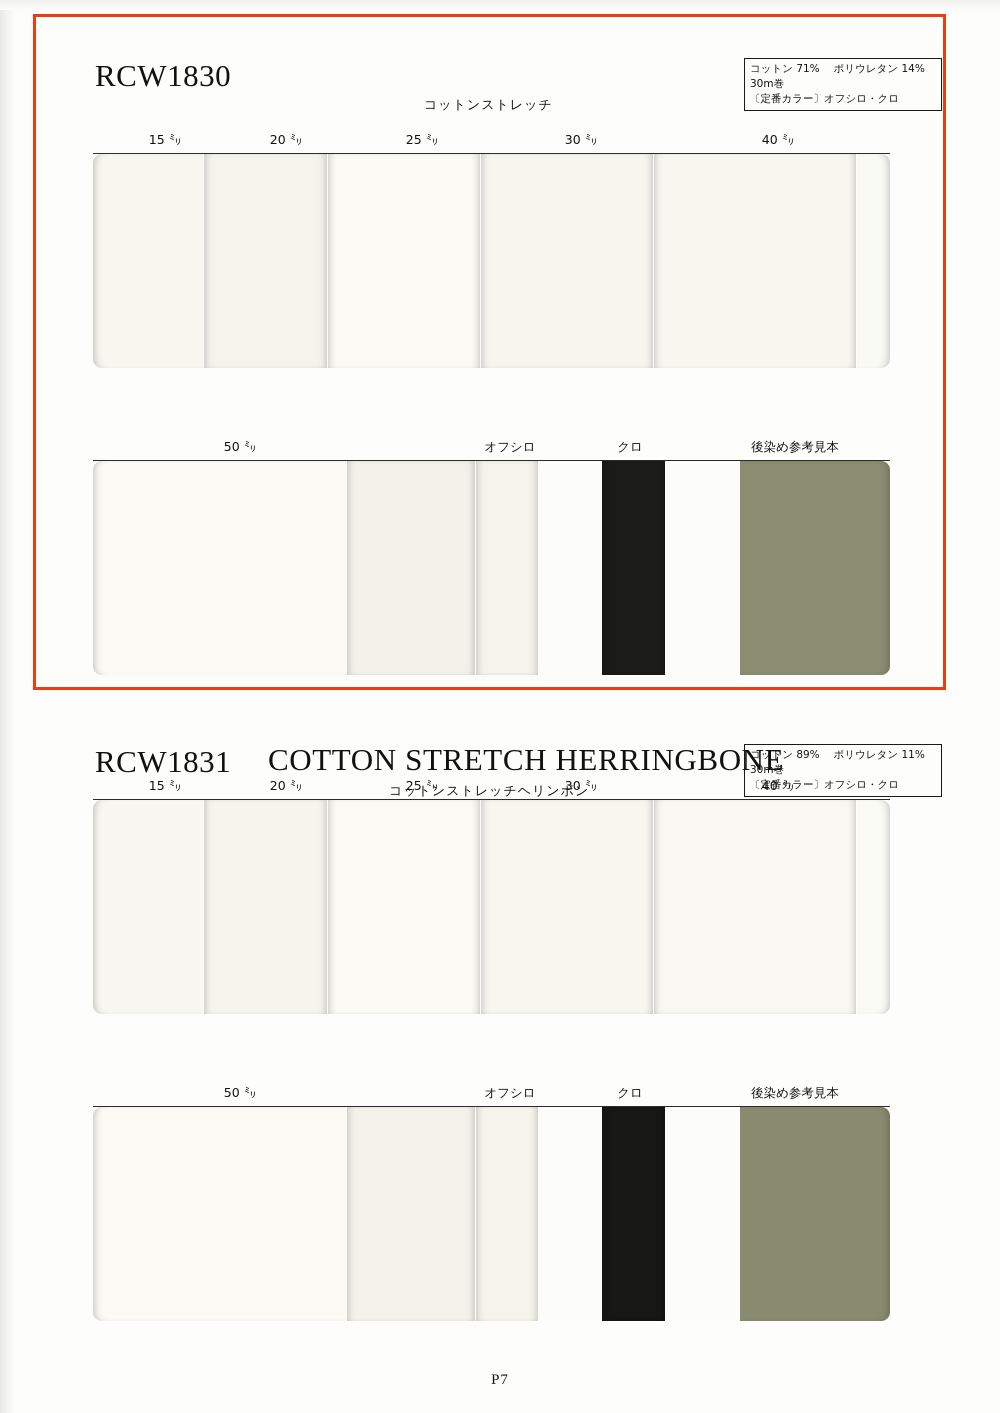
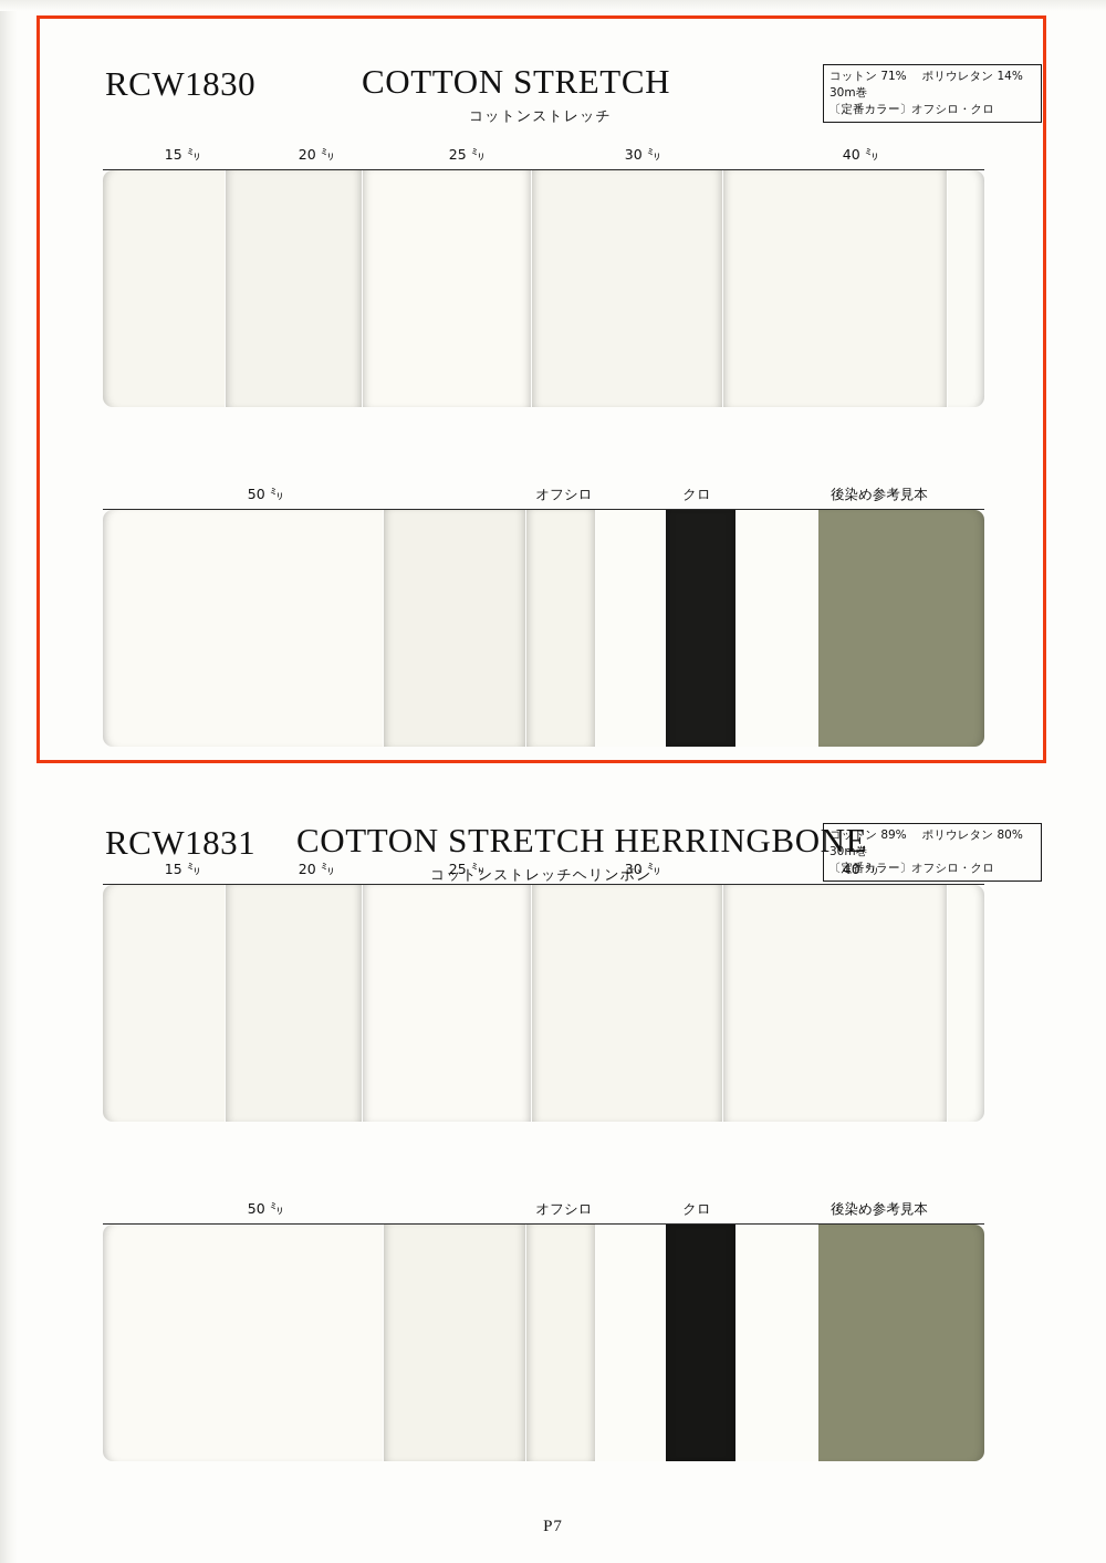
  RCW1830
+ COTTON STRETCH
  コットンストレッチ
  コットン 71% ポリウレタン 14%
  30m巻
  〔定番カラー〕オフシロ・クロ
  15 ㍉
  20 ㍉
  25 ㍉
  30 ㍉
  40 ㍉
  50 ㍉
  オフシロ
  クロ
  後染め参考見本
  RCW1831
  COTTON STRETCH HERRINGBONE
  コットンストレッチヘリンボン
- コットン 89% ポリウレタン 11%
+ コットン 89% ポリウレタン 80%
  30m巻
  〔定番カラー〕オフシロ・クロ
  15 ㍉
  20 ㍉
  25 ㍉
  30 ㍉
  40 ㍉
  50 ㍉
  オフシロ
  クロ
  後染め参考見本
  P7
